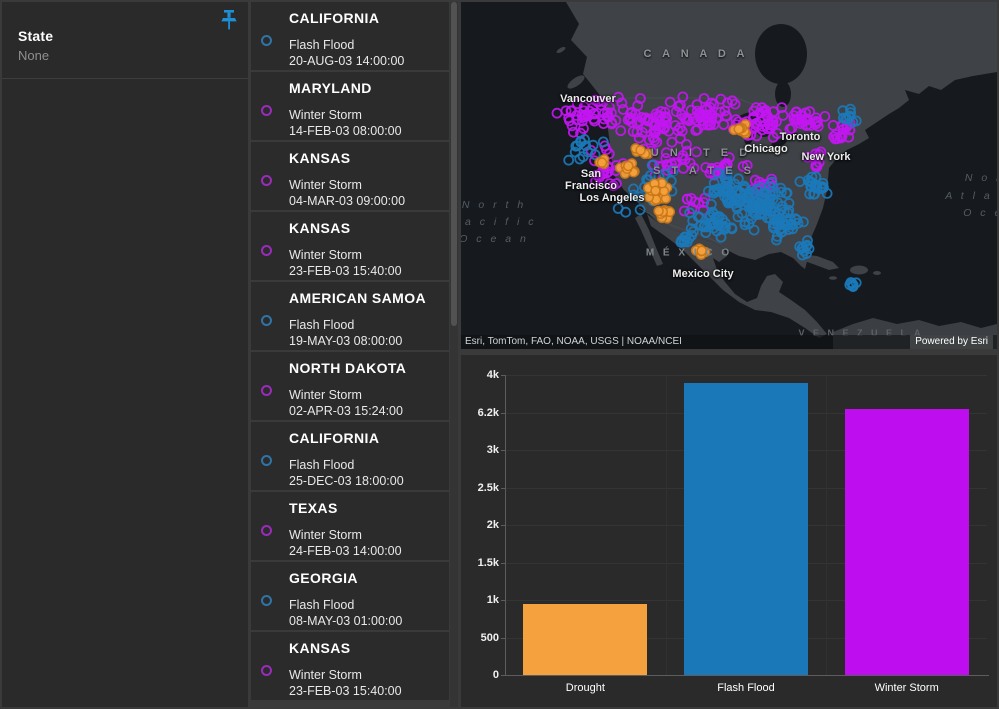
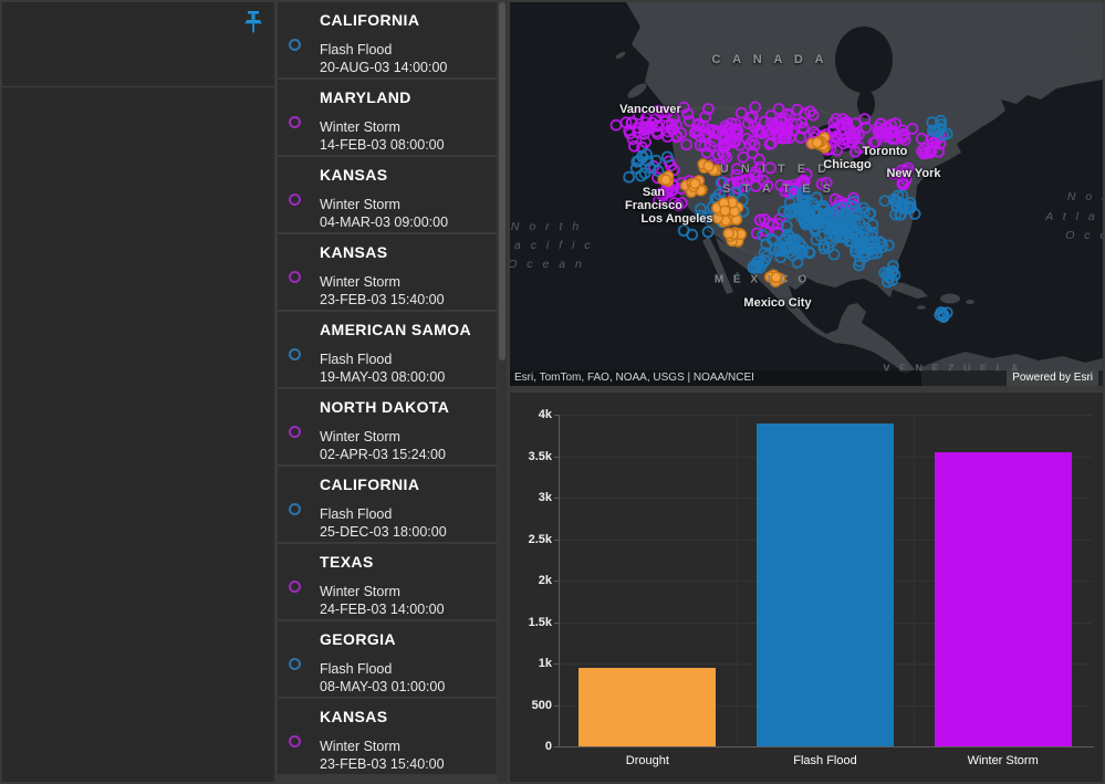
- State
- None
  CALIFORNIA
  Flash Flood
  20-AUG-03 14:00:00
  MARYLAND
  Winter Storm
  14-FEB-03 08:00:00
  KANSAS
  Winter Storm
  04-MAR-03 09:00:00
  KANSAS
  Winter Storm
  23-FEB-03 15:40:00
  AMERICAN SAMOA
  Flash Flood
  19-MAY-03 08:00:00
  NORTH DAKOTA
  Winter Storm
  02-APR-03 15:24:00
  CALIFORNIA
  Flash Flood
  25-DEC-03 18:00:00
  TEXAS
  Winter Storm
  24-FEB-03 14:00:00
  GEORGIA
  Flash Flood
  08-MAY-03 01:00:00
  KANSAS
  Winter Storm
  23-FEB-03 15:40:00
  C A N A D A
  U N I T E D
  S T A T E S
  M É X I C O
  V E N E Z U E L A
  Vancouver
  Toronto
  Chicago
  New York
  San
  Francisco
  Los Angeles
  Mexico City
  N o r t h
  a c i f i c
  O c e a n
  Esri, TomTom, FAO, NOAA, USGS | NOAA/NCEI
  Powered by Esri
  0
  500
  1k
  1.5k
  2k
  2.5k
  3k
- 6.2k
+ 3.5k
  4k
  Drought
  Flash Flood
  Winter Storm
